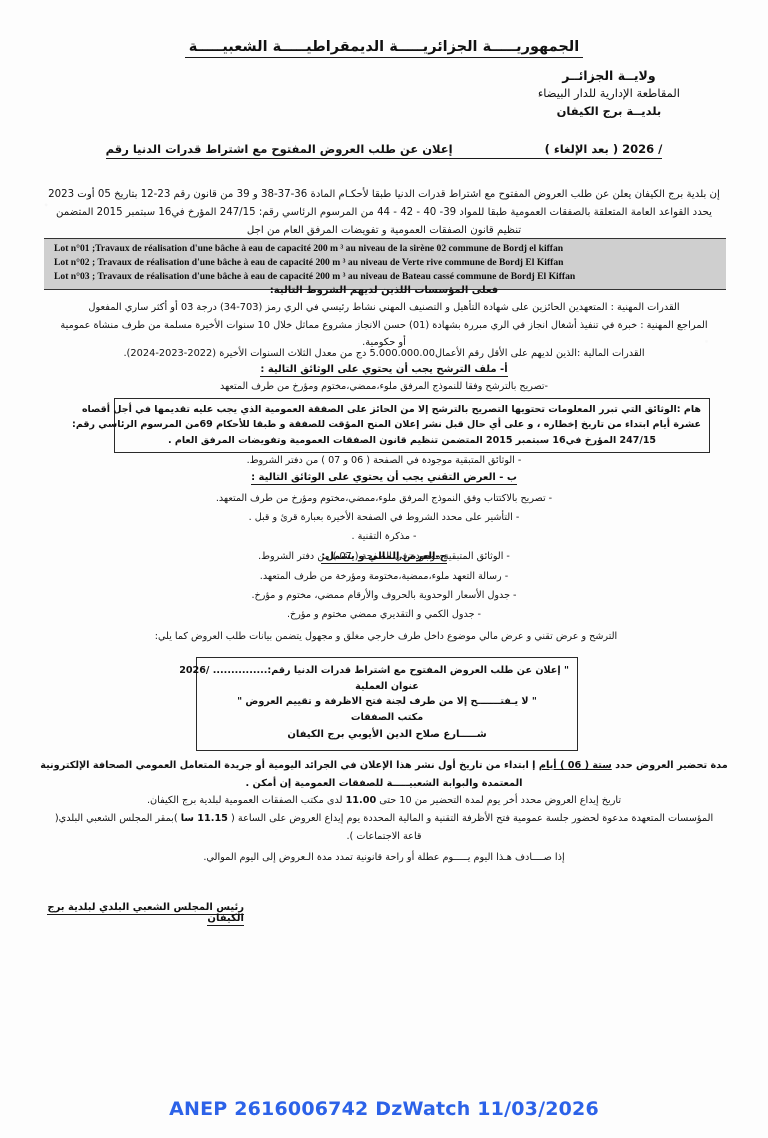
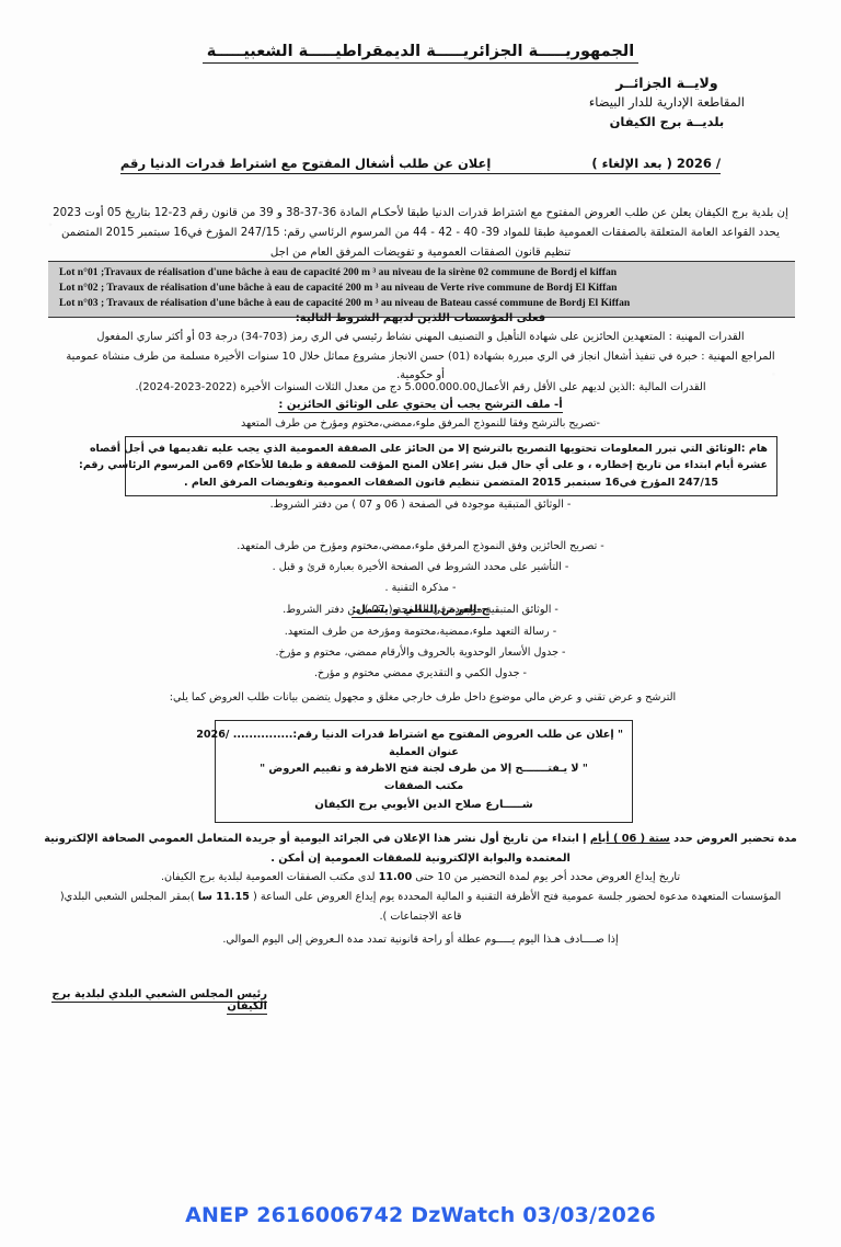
  الجمهوريـــــة الجزائريـــــة الديمقراطيـــــة الشعبيـــــة
  ولايــة الجزائــر
  المقاطعة الإدارية للدار البيضاء
  بلديــة برج الكيفان
- / 2026 ( بعد الإلغاء ) إعلان عن طلب العروض المفتوح مع اشتراط قدرات الدنيا رقم
+ / 2026 ( بعد الإلغاء ) إعلان عن طلب أشغال المفتوح مع اشتراط قدرات الدنيا رقم
  إن بلدية برج الكيفان يعلن عن طلب العروض المفتوح مع اشتراط قدرات الدنيا طبقا لأحكـام المادة 36-37-38 و 39 من قانون رقم 23-12 بتاريخ 05 أوت 2023
  يحدد القواعد العامة المتعلقة بالصفقات العمومية طبقا للمواد 39- 40 - 42 - 44 من المرسوم الرئاسي رقم: 247/15 المؤرخ في16 سبتمبر 2015 المتضمن
  تنظيم قانون الصفقات العمومية و تفويضات المرفق العام من اجل
  Lot n°01 ;Travaux de réalisation d'une bâche à eau de capacité 200 m ³ au niveau de la sirène 02 commune de Bordj el kiffan
  Lot n°02 ; Travaux de réalisation d'une bâche à eau de capacité 200 m ³ au niveau de Verte rive commune de Bordj El Kiffan
  Lot n°03 ; Travaux de réalisation d'une bâche à eau de capacité 200 m ³ au niveau de Bateau cassé commune de Bordj El Kiffan
  فعلى المؤسسات اللذين لديهم الشروط التالية:
  القدرات المهنية : المتعهدين الحائزين على شهادة التأهيل و التصنيف المهني نشاط رئيسي في الري رمز (703-34) درجة 03 أو أكثر ساري المفعول
  المراجع المهنية : خبرة في تنفيذ أشغال انجاز في الري مبررة بشهادة (01) حسن الانجاز مشروع مماثل خلال 10 سنوات الأخيرة مسلمة من طرف منشاة عمومية
  أو حكومية.
  القدرات المالية :الذين لديهم على الأقل رقم الأعمال5.000.000.00 دج من معدل الثلاث السنوات الأخيرة (2022-2023-2024).
- أ- ملف الترشح يجب أن يحتوي على الوثائق التالية :
+ أ- ملف الترشح يجب أن يحتوي على الوثائق الحائزين :
  -تصريح بالترشح وفقا للنموذج المرفق ملوء،ممضي،مختوم ومؤرخ من طرف المتعهد
  هام :الوثائق التي تبرر المعلومات تحتويها التصريح بالترشح إلا من الحائز على الصفقة العمومية الذي يجب عليه تقديمها في أجل أقصاه
  عشرة أيام ابتداء من تاريخ إخطاره ، و على أي حال قبل نشر إعلان المنح المؤقت للصفقة و طبقا للأحكام 69من المرسوم الرئاسي رقم:
  247/15 المؤرخ في16 سبتمبر 2015 المتضمن تنظيم قانون الصفقات العمومية وتفويضات المرفق العام .
  - الوثائق المتبقية موجودة في الصفحة ( 06 و 07 ) من دفتر الشروط.
- ب - العرض التقني يجب أن يحتوي على الوثائق التالية :
- - تصريح بالاكتتاب وفق النموذج المرفق ملوء،ممضي،مختوم ومؤرخ من طرف المتعهد.
+ - تصريح الحائزين وفق النموذج المرفق ملوء،ممضي،مختوم ومؤرخ من طرف المتعهد.
  - التأشير على محدد الشروط في الصفحة الأخيرة بعبارة قرئ و قبل .
  - مذكرة التقنية .
  - الوثائق المتبقية موجودة في الصفحة ( 07 ) من دفتر الشروط.
  ج-العرض المالي و يشمل:
  - رسالة التعهد ملوء،ممضية،مختومة ومؤرخة من طرف المتعهد.
  - جدول الأسعار الوحدوية بالحروف والأرقام ممضي، مختوم و مؤرخ.
  - جدول الكمي و التقديري ممضي مختوم و مؤرخ.
  الترشح و عرض تقني و عرض مالي موضوع داخل طرف خارجي مغلق و مجهول يتضمن بيانات طلب العروض كما يلي:
  " إعلان عن طلب العروض المفتوح مع اشتراط قدرات الدنيا رقم:............... /2026
  عنوان العملية
  " لا يـفتـــــــح إلا من طرف لجنة فتح الاظرفة و تقييم العروض "
  مكتب الصفقات
  شـــــارع صلاح الدين الأيوبي برج الكيفان
  مدة تحضير العروض حدد ستة ( 06 ) أيام إ ابتداء من تاريخ أول نشر هذا الإعلان في الجرائد اليومية أو جريدة المتعامل العمومي الصحافة الإلكترونية
- المعتمدة والبوابة الشعبيـــــة للصفقات العمومية إن أمكن .
+ المعتمدة والبوابة الإلكترونية للصفقات العمومية إن أمكن .
  تاريخ إيداع العروض محدد أخر يوم لمدة التحضير من 10 حتى 11.00 لدى مكتب الصفقات العمومية لبلدية برج الكيفان.
  المؤسسات المتعهدة مدعوة لحضور جلسة عمومية فتح الأظرفة التقنية و المالية المحددة يوم إيداع العروض على الساعة ( 11.15 سا )بمقر المجلس الشعبي البلدي(
  قاعة الاجتماعات ).
  إذا صــــادف هـذا اليوم يـــــوم عطلة أو راحة قانونية تمدد مدة الـعروض إلى اليوم الموالي.
  رئيس المجلس الشعبي البلدي لبلدية برج الكيفان
- ANEP 2616006742 DzWatch 11/03/2026
+ ANEP 2616006742 DzWatch 03/03/2026
